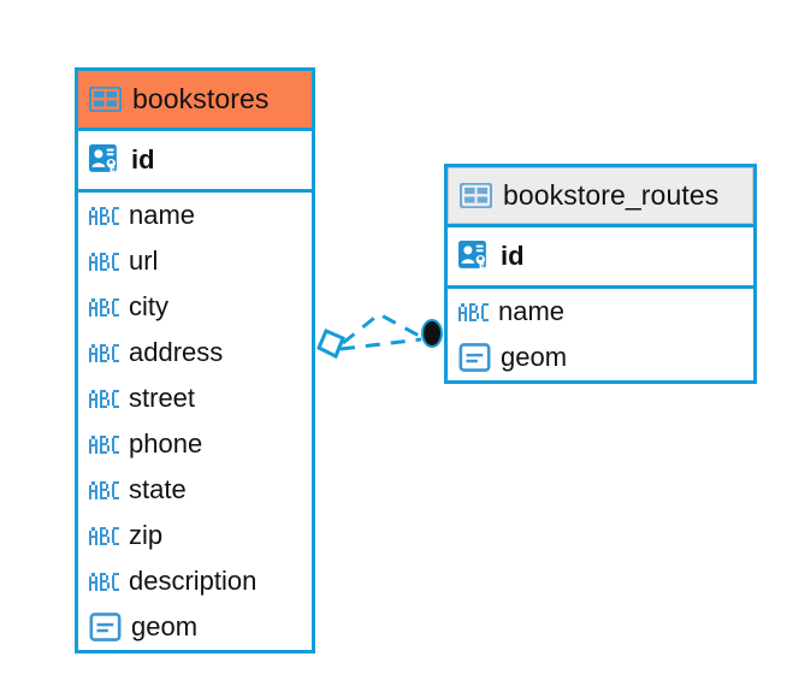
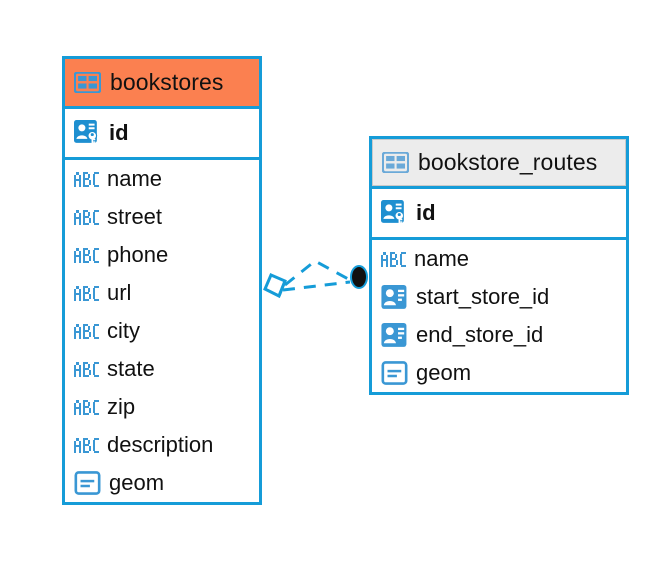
  bookstores
  id
  name
- url
+ street
- city
+ phone
- address
- street
+ url
- phone
+ city
  state
  zip
  description
  geom
  bookstore_routes
  id
  name
+ start_store_id
+ end_store_id
  geom
